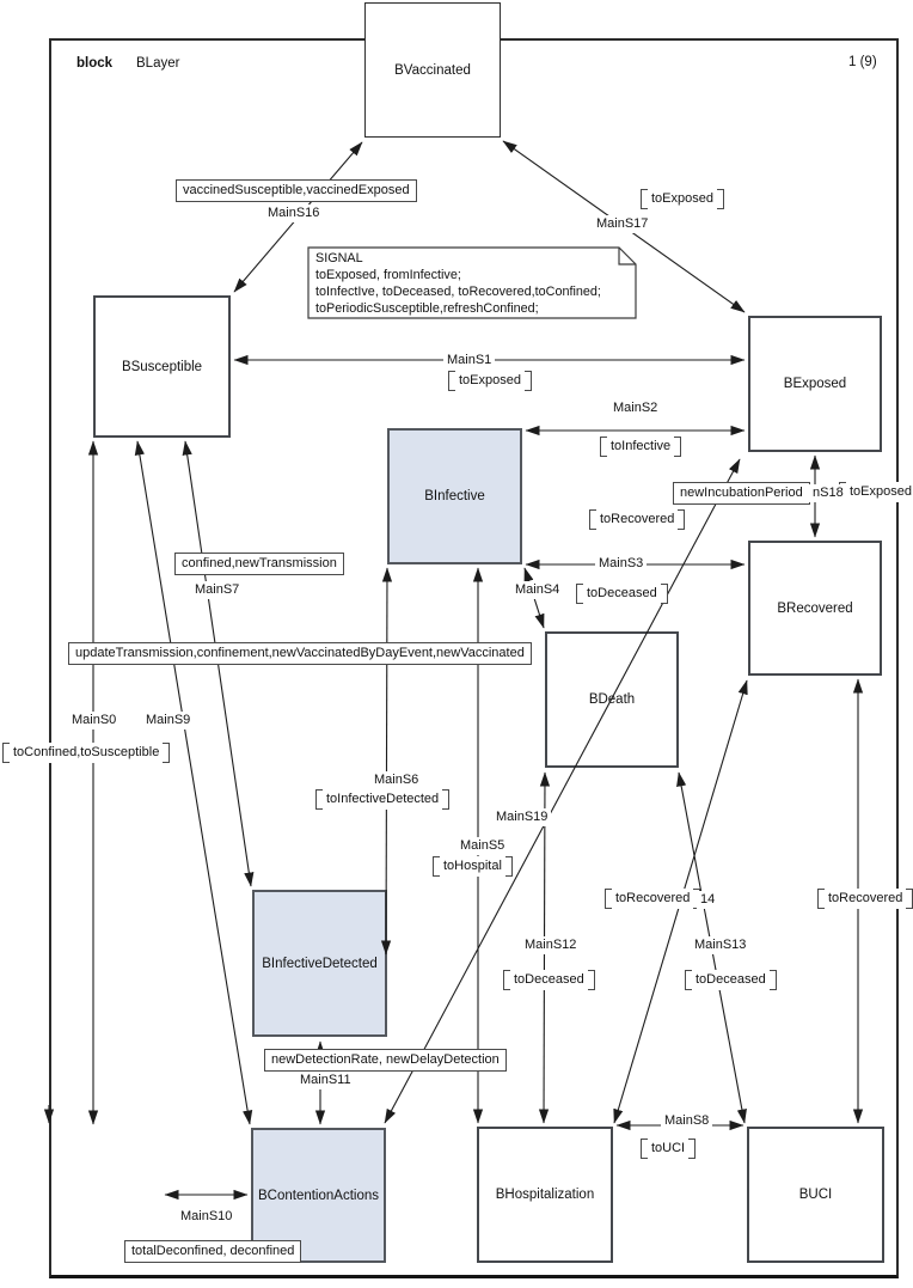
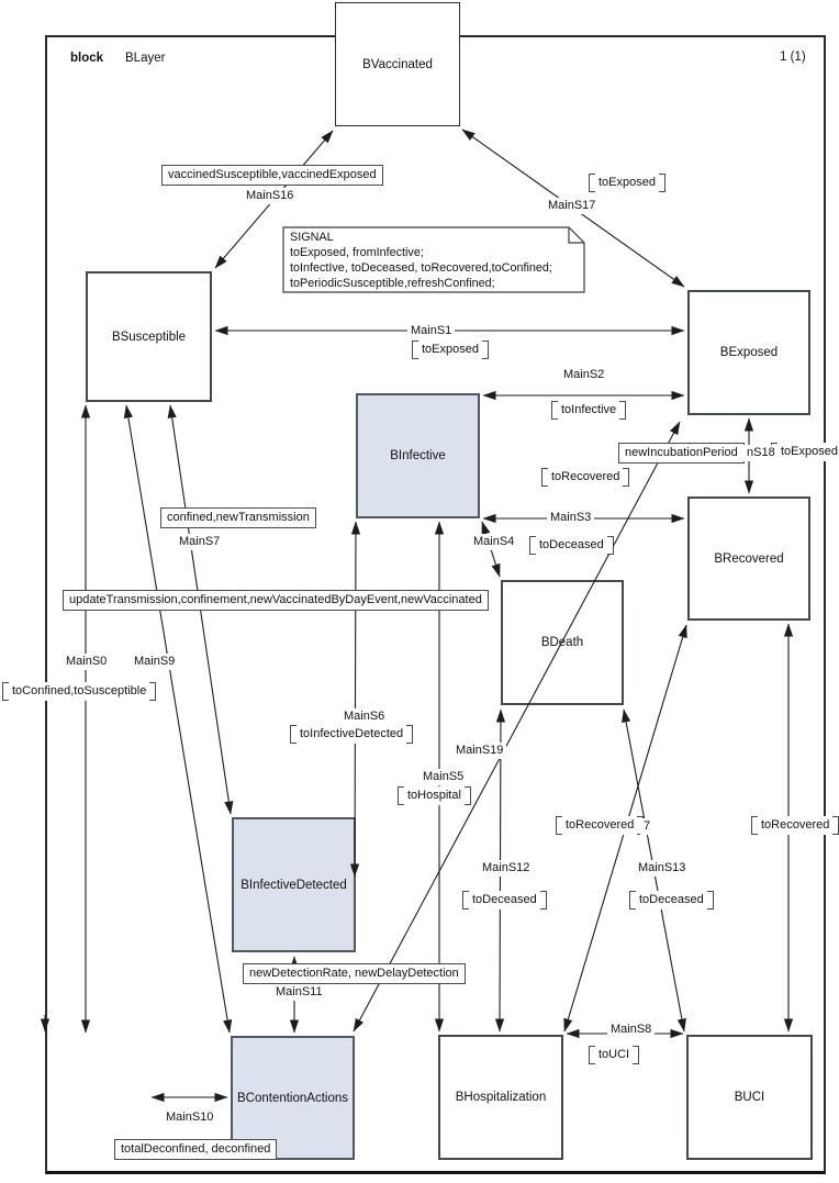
  block
  BLayer
- 1 (9)
+ 1 (1)
  BVaccinated
  BSusceptible
  BExposed
  BInfective
  BRecovered
  BDath
  BInfectiveDetected
  BContentionActions
  BHospitalization
  BUCI
  SIGNAL
  toExposed, fromInfective;
  toInfectIve, toDeceased, toRecovered,toConfined;
  toPeriodicSusceptible,refreshConfined;
  vaccinedSusceptible,vaccinedExposed
  toExposed
  toExposed
  toInfective
  newIncubationPeriod
  toExposed
  toRecovered
  confined,newTransmission
  toDeceased
  updateTransmission,confinement,newVaccinatedByDayEvent,newVaccinated
  toConfined,toSusceptible
  toInfectiveDetected
  toHospital
  toRecovered
  toRecovered
  toDeceased
  toDeceased
  newDetectionRate, newDelayDetection
  toUCI
  totalDeconfined, deconfined
  MainS16
  MainS17
  MainS1
  MainS2
  nS18
  MainS3
  MainS4
  MainS7
  MainS0
  MainS9
  MainS6
  MainS19
  MainS5
- 14
+ 7
  MainS12
  MainS13
  MainS11
  MainS8
  MainS10
